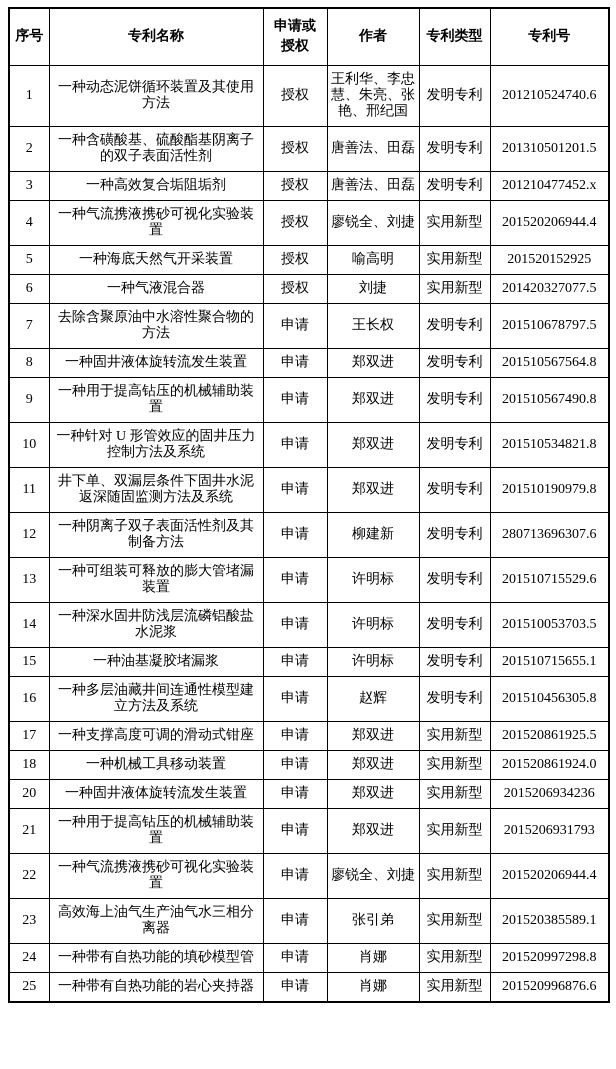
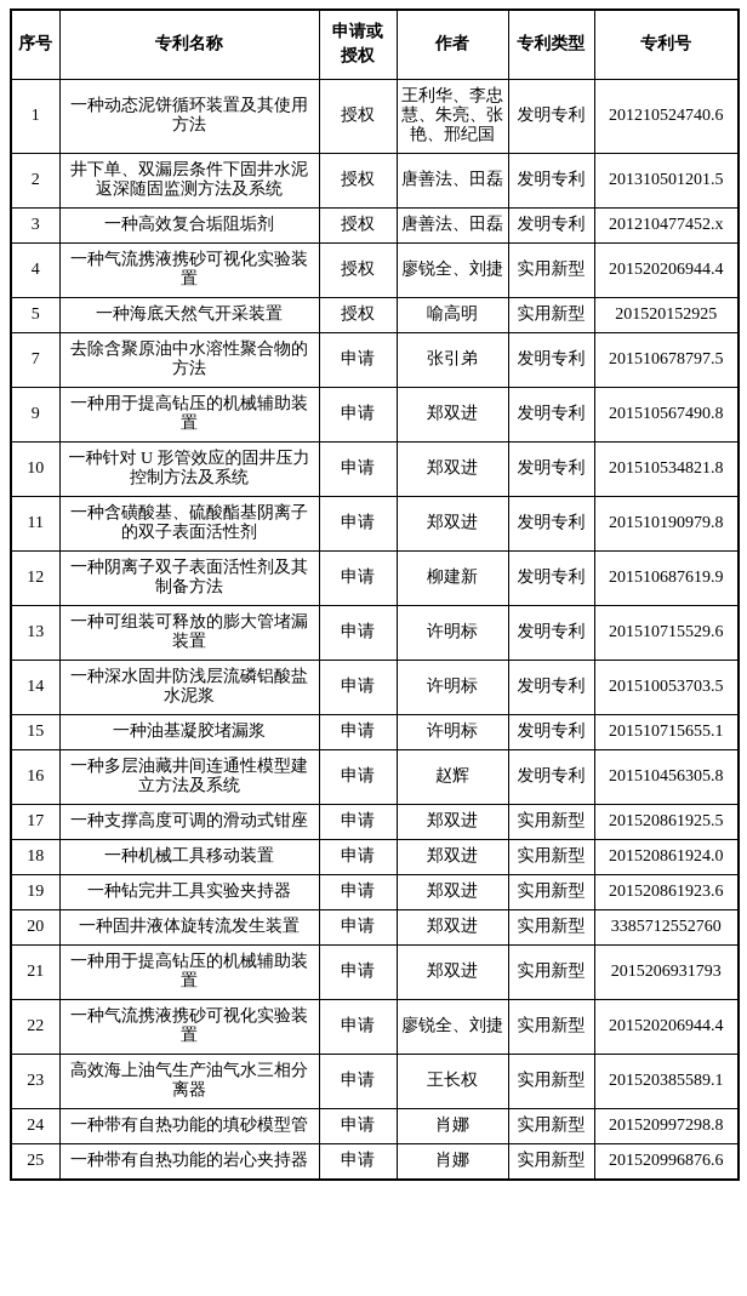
  序号	专利名称	申请或授权	作者	专利类型	专利号
  1	一种动态泥饼循环装置及其使用方法	授权	王利华、李忠慧、朱亮、张艳、邢纪国	发明专利	201210524740.6
- 2	一种含磺酸基、硫酸酯基阴离子的双子表面活性剂	授权	唐善法、田磊	发明专利	201310501201.5
+ 2	井下单、双漏层条件下固井水泥返深随固监测方法及系统	授权	唐善法、田磊	发明专利	201310501201.5
  3	一种高效复合垢阻垢剂	授权	唐善法、田磊	发明专利	201210477452.x
  4	一种气流携液携砂可视化实验装置	授权	廖锐全、刘捷	实用新型	201520206944.4
  5	一种海底天然气开采装置	授权	喻高明	实用新型	201520152925
- 6	一种气液混合器	授权	刘捷	实用新型	201420327077.5
- 7	去除含聚原油中水溶性聚合物的方法	申请	王长权	发明专利	201510678797.5
+ 7	去除含聚原油中水溶性聚合物的方法	申请	张引弟	发明专利	201510678797.5
- 8	一种固井液体旋转流发生装置	申请	郑双进	发明专利	201510567564.8
  9	一种用于提高钻压的机械辅助装置	申请	郑双进	发明专利	201510567490.8
  10	一种针对 U 形管效应的固井压力控制方法及系统	申请	郑双进	发明专利	201510534821.8
- 11	井下单、双漏层条件下固井水泥返深随固监测方法及系统	申请	郑双进	发明专利	201510190979.8
+ 11	一种含磺酸基、硫酸酯基阴离子的双子表面活性剂	申请	郑双进	发明专利	201510190979.8
- 12	一种阴离子双子表面活性剂及其制备方法	申请	柳建新	发明专利	280713696307.6
+ 12	一种阴离子双子表面活性剂及其制备方法	申请	柳建新	发明专利	201510687619.9
  13	一种可组装可释放的膨大管堵漏装置	申请	许明标	发明专利	201510715529.6
  14	一种深水固井防浅层流磷铝酸盐水泥浆	申请	许明标	发明专利	201510053703.5
  15	一种油基凝胶堵漏浆	申请	许明标	发明专利	201510715655.1
  16	一种多层油藏井间连通性模型建立方法及系统	申请	赵辉	发明专利	201510456305.8
  17	一种支撑高度可调的滑动式钳座	申请	郑双进	实用新型	201520861925.5
  18	一种机械工具移动装置	申请	郑双进	实用新型	201520861924.0
+ 19	一种钻完井工具实验夹持器	申请	郑双进	实用新型	201520861923.6
- 20	一种固井液体旋转流发生装置	申请	郑双进	实用新型	2015206934236
+ 20	一种固井液体旋转流发生装置	申请	郑双进	实用新型	3385712552760
  21	一种用于提高钻压的机械辅助装置	申请	郑双进	实用新型	2015206931793
  22	一种气流携液携砂可视化实验装置	申请	廖锐全、刘捷	实用新型	201520206944.4
- 23	高效海上油气生产油气水三相分离器	申请	张引弟	实用新型	201520385589.1
+ 23	高效海上油气生产油气水三相分离器	申请	王长权	实用新型	201520385589.1
  24	一种带有自热功能的填砂模型管	申请	肖娜	实用新型	201520997298.8
  25	一种带有自热功能的岩心夹持器	申请	肖娜	实用新型	201520996876.6
